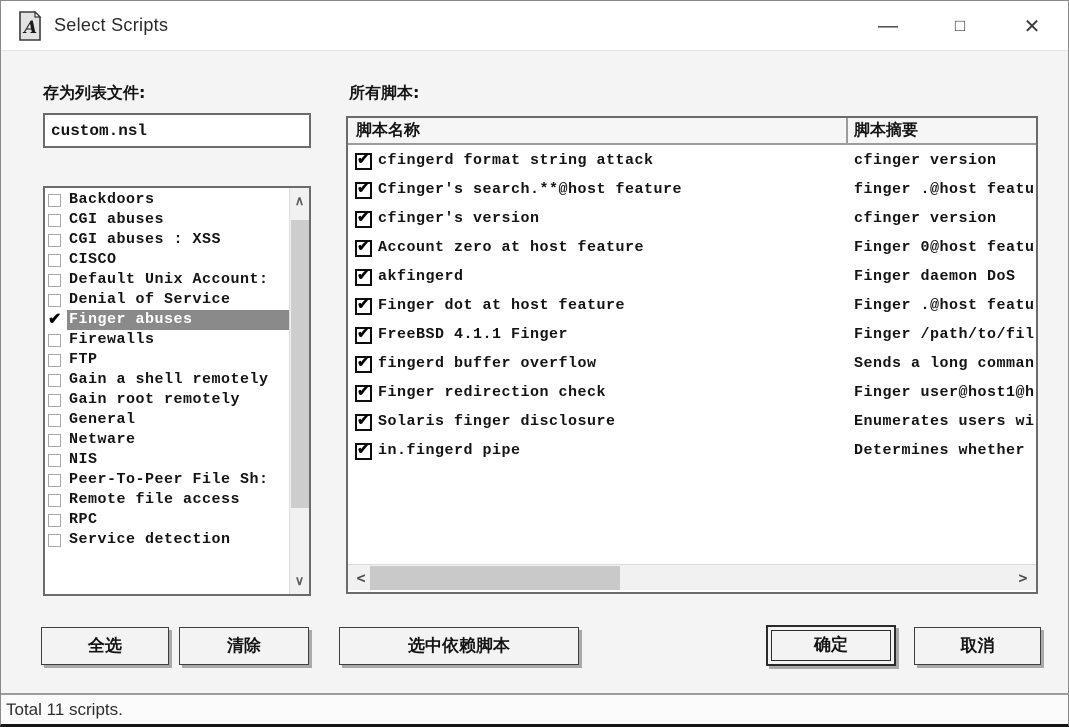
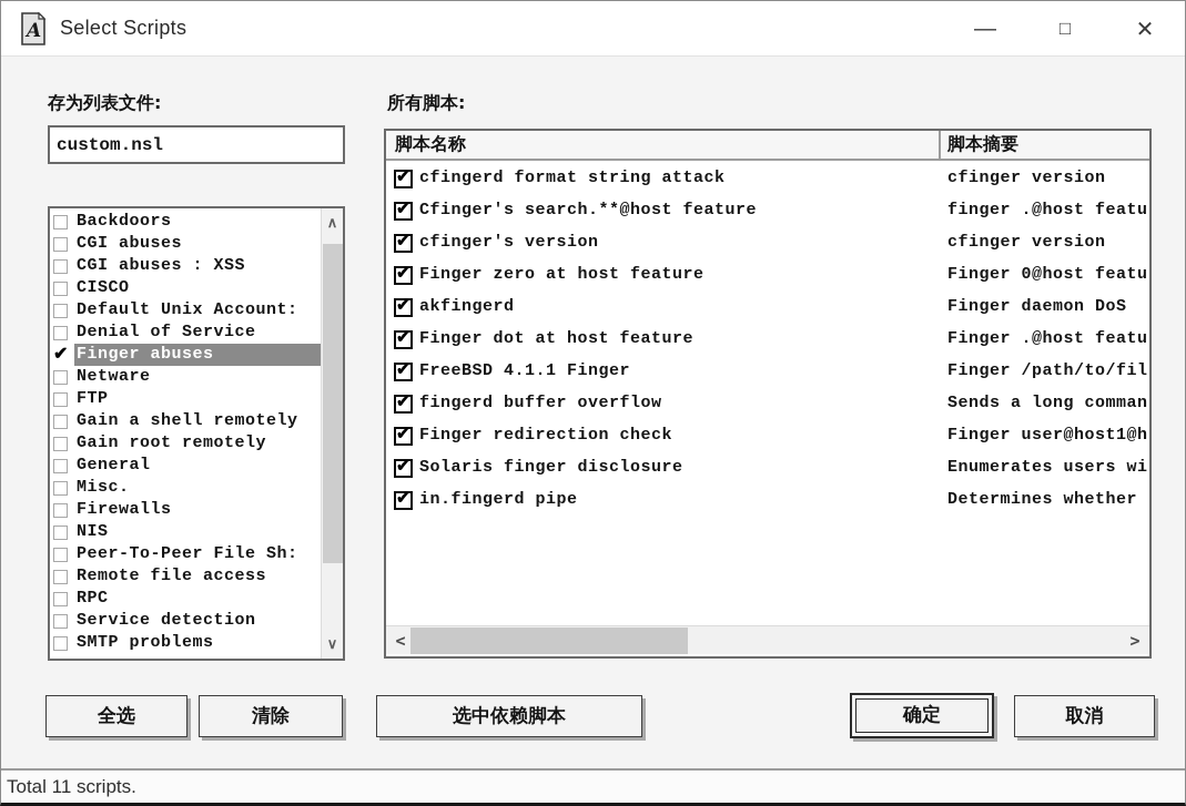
  A
  Select Scripts
  —
  □
  ✕
  存为列表文件:
  custom.nsl
  Backdoors
  CGI abuses
  CGI abuses : XSS
  CISCO
  Default Unix Account:
  Denial of Service
  Finger abuses
- Firewalls
+ Netware
  FTP
  Gain a shell remotely
  Gain root remotely
  General
+ Misc.
- Netware
+ Firewalls
  NIS
  Peer-To-Peer File Sh:
  Remote file access
  RPC
  Service detection
+ SMTP problems
  ∧
  ∨
  所有脚本:
  脚本名称
  脚本摘要
  cfingerd format string attack
  cfinger version
  Cfinger's search.**@host feature
  finger .@host featu
  cfinger's version
  cfinger version
- Account zero at host feature
+ Finger zero at host feature
  Finger 0@host featu
  akfingerd
  Finger daemon DoS
  Finger dot at host feature
  Finger .@host featu
  FreeBSD 4.1.1 Finger
  Finger /path/to/fil
  fingerd buffer overflow
  Sends a long comman
  Finger redirection check
  Finger user@host1@h
  Solaris finger disclosure
  Enumerates users wi
  in.fingerd pipe
  Determines whether
  <
  >
  全选
  清除
  选中依赖脚本
  确定
  取消
  Total 11 scripts.
